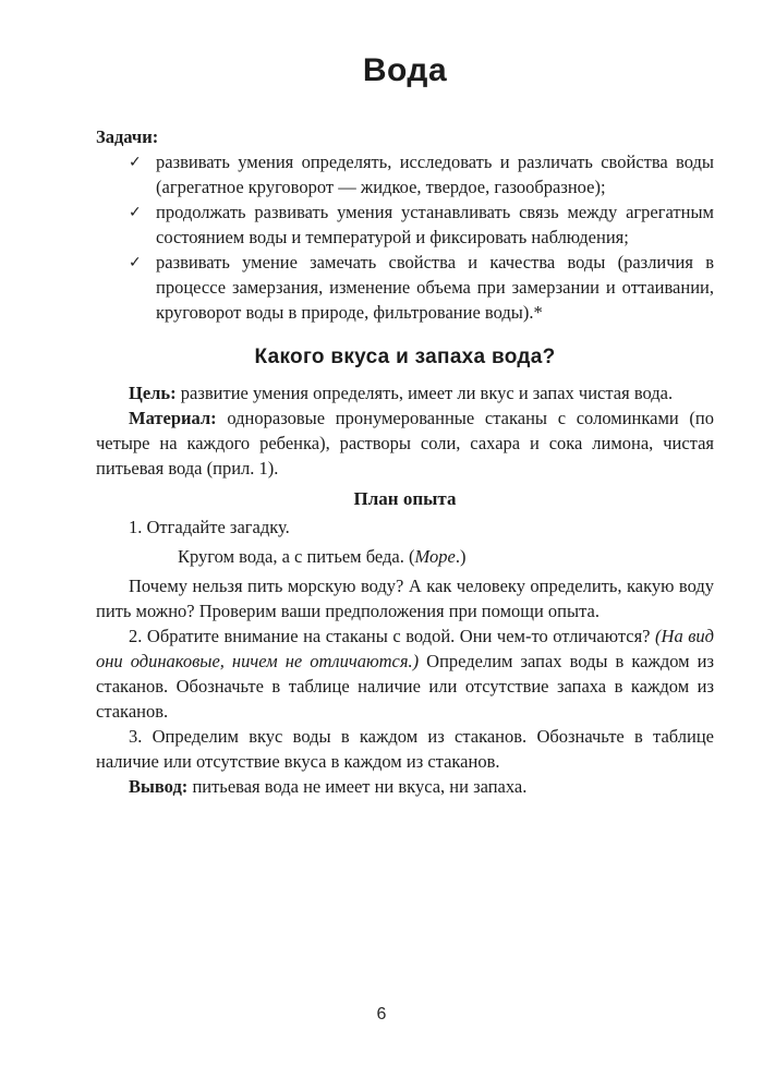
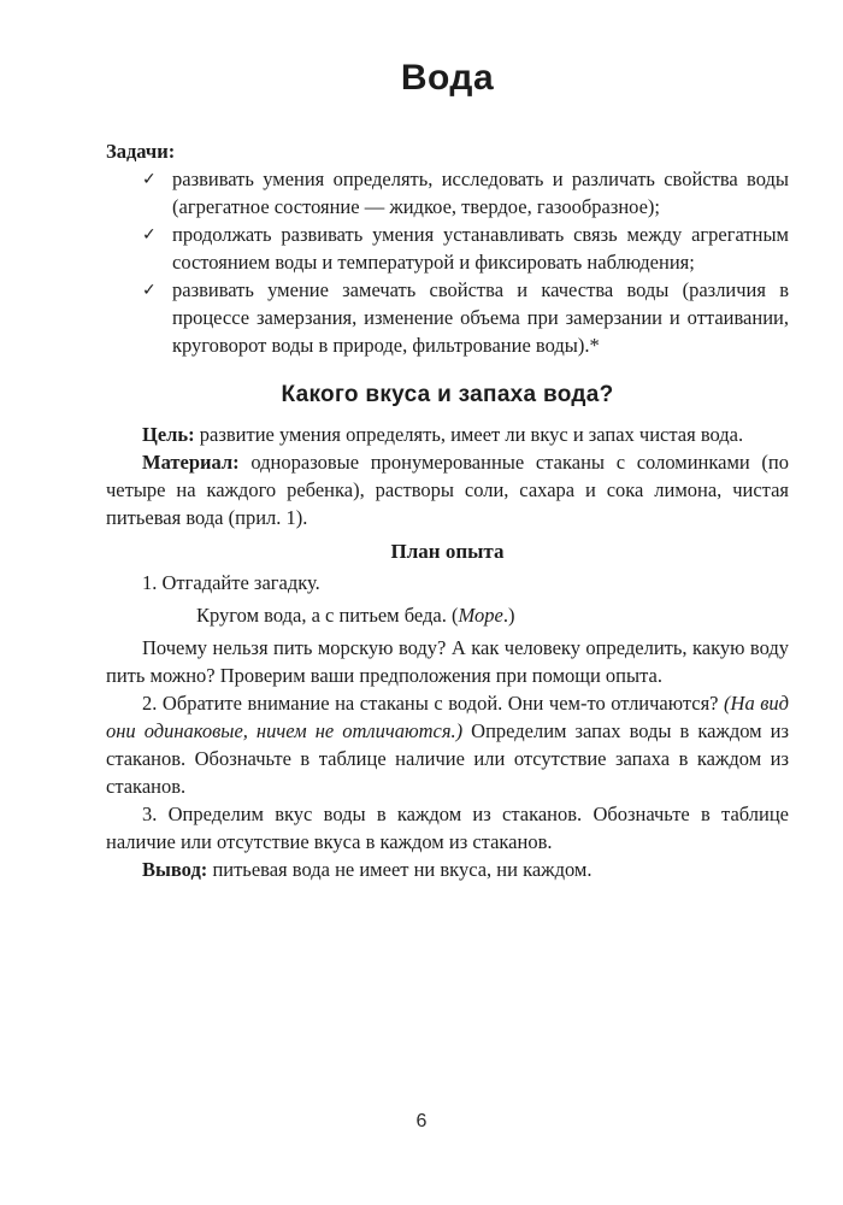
  Вода
  Задачи:
  ✓
- развивать умения определять, исследовать и различать свойства воды (агрегатное круговорот — жидкое, твердое, газообразное);
+ развивать умения определять, исследовать и различать свойства воды (агрегатное состояние — жидкое, твердое, газообразное);
  ✓
  продолжать развивать умения устанавливать связь между агрегатным состоянием воды и температурой и фиксировать наблюдения;
  ✓
  развивать умение замечать свойства и качества воды (различия в процессе замерзания, изменение объема при замерзании и оттаивании, круговорот воды в природе, фильтрование воды).*
  Какого вкуса и запаха вода?
  Цель: развитие умения определять, имеет ли вкус и запах чистая вода.
  Материал: одноразовые пронумерованные стаканы с соломинками (по четыре на каждого ребенка), растворы соли, сахара и сока лимона, чистая питьевая вода (прил. 1).
  План опыта
  1. Отгадайте загадку.
  Кругом вода, а с питьем беда. (Море.)
  Почему нельзя пить морскую воду? А как человеку определить, какую воду пить можно? Проверим ваши предположения при помощи опыта.
  2. Обратите внимание на стаканы с водой. Они чем-то отличаются? (На вид они одинаковые, ничем не отличаются.) Определим запах воды в каждом из стаканов. Обозначьте в таблице наличие или отсутствие запаха в каждом из стаканов.
  3. Определим вкус воды в каждом из стаканов. Обозначьте в таблице наличие или отсутствие вкуса в каждом из стаканов.
- Вывод: питьевая вода не имеет ни вкуса, ни запаха.
+ Вывод: питьевая вода не имеет ни вкуса, ни каждом.
  6
